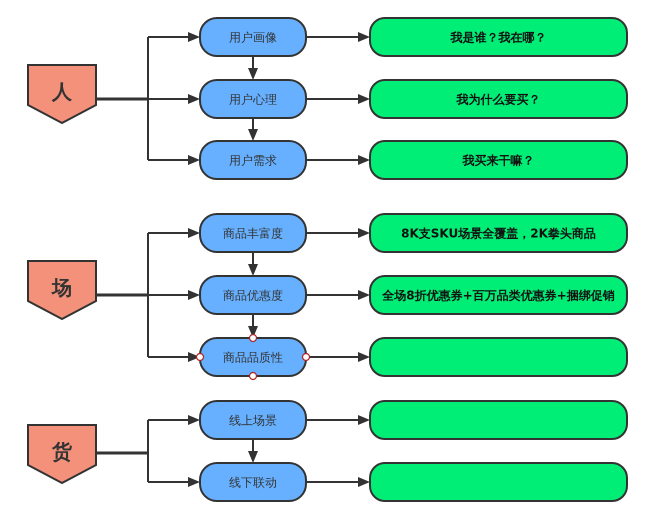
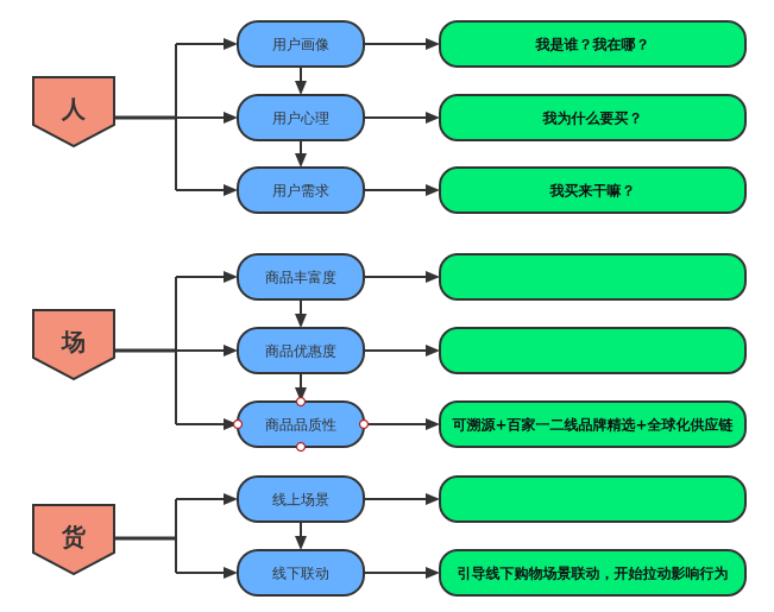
  人
  用户画像
  我是谁？我在哪？
  用户心理
  我为什么要买？
  用户需求
  我买来干嘛？
  场
  商品丰富度
- 8K支SKU场景全覆盖，2K拳头商品
  商品优惠度
- 全场8折优惠券+百万品类优惠券+捆绑促销
  商品品质性
+ 可溯源+百家一二线品牌精选+全球化供应链
  货
  线上场景
  线下联动
+ 引导线下购物场景联动，开始拉动影响行为
